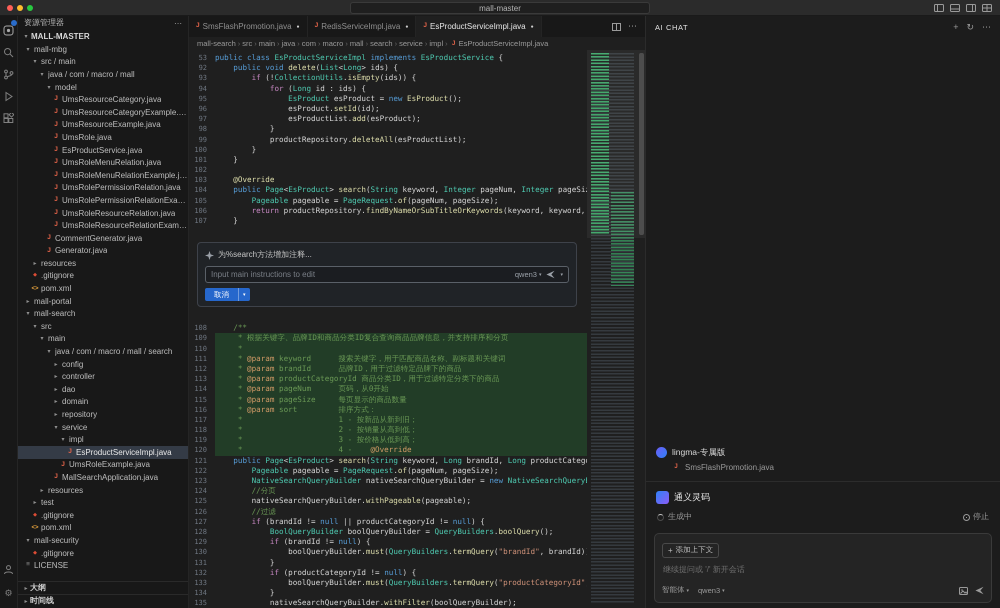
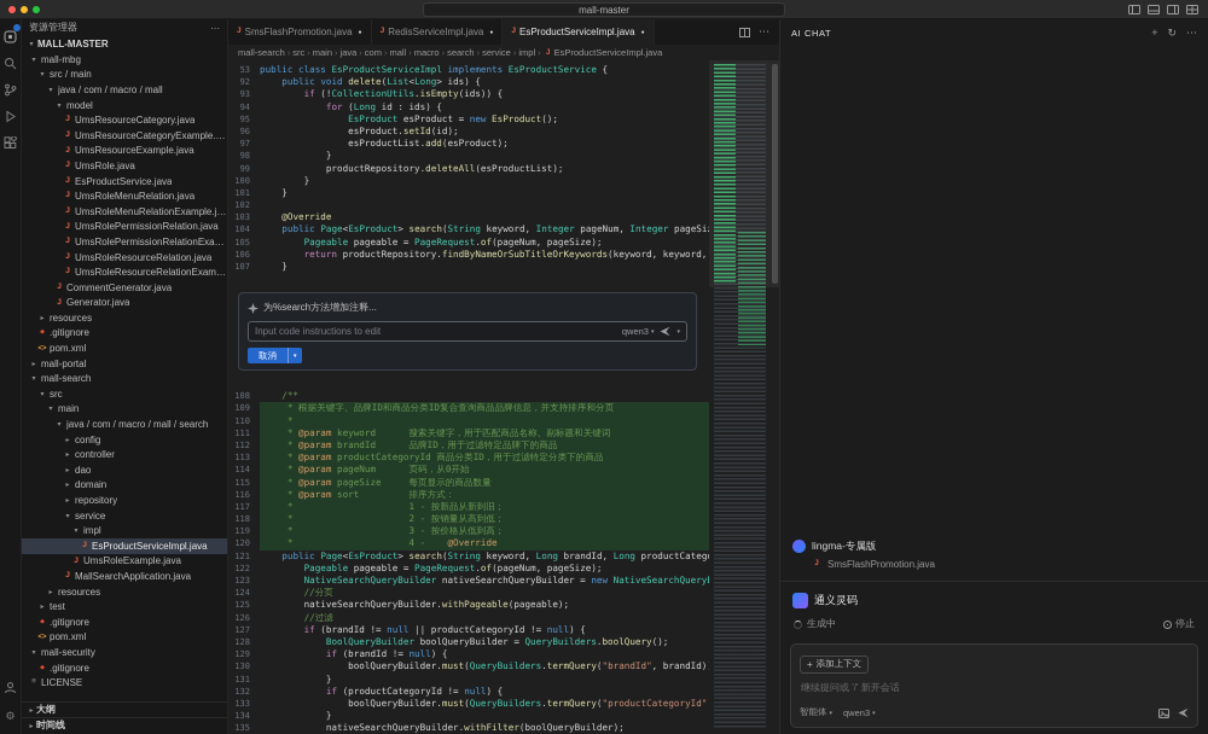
  mall-master
  ⚙
  资源管理器
  ⋯
  MALL-MASTER
  mall-mbg
  src / main
  java / com / macro / mall
  model
  UmsResourceCategory.java
  UmsResourceCategoryExample.jav
  UmsResourceExample.java
  UmsRole.java
  EsProductService.java
  UmsRoleMenuRelation.java
  UmsRoleMenuRelationExample.jav
  UmsRolePermissionRelation.java
  UmsRolePermissionRelationExamp
  UmsRoleResourceRelation.java
  UmsRoleResourceRelationExample
  CommentGenerator.java
  Generator.java
  resources
  .gitignore
  pom.xml
  mall-portal
  mall-search
  src
  main
  java / com / macro / mall / search
  config
  controller
  dao
  domain
  repository
  service
  impl
  EsProductServiceImpl.java
  UmsRoleExample.java
  MallSearchApplication.java
  resources
  test
  .gitignore
  pom.xml
  mall-security
  .gitignore
  LICENSE
  大纲
  时间线
  SmsFlashPromotion.java
  RedisServiceImpl.java
  EsProductServiceImpl.java
  ⋯
  mall-search
  ›
  src
  ›
  main
  ›
  java
  ›
  com
  ›
- macro
+ mall
  ›
- mall
+ macro
  ›
  search
  ›
  service
  ›
  impl
  ›
  EsProductServiceImpl.java
  53
  public class EsProductServiceImpl implements EsProductService {
  92
  public void delete(List<Long> ids) {
  93
  if (!CollectionUtils.isEmpty(ids)) {
  94
  for (Long id : ids) {
  95
  EsProduct esProduct = new EsProduct();
  96
  esProduct.setId(id);
  97
  esProductList.add(esProduct);
  98
  }
  99
  productRepository.deleteAll(esProductList);
  100
  }
  101
  }
  102
  103
  @Override
  104
  public Page<EsProduct> search(String keyword, Integer pageNum, Integer pageSi
  105
  Pageable pageable = PageRequest.of(pageNum, pageSize);
  106
  return productRepository.findByNameOrSubTitleOrKeywords(keyword, keyword,
  107
  }
  为%search方法增加注释...
- Input main instructions to edit
+ Input code instructions to edit
  qwen3
  取消
  108
  /**
  109
  * 根据关键字、品牌ID和商品分类ID复合查询商品品牌信息，并支持排序和分页
  110
  *
  111
  * @param keyword 搜索关键字，用于匹配商品名称、副标题和关键词
  112
  * @param brandId 品牌ID，用于过滤特定品牌下的商品
  113
  * @param productCategoryId 商品分类ID，用于过滤特定分类下的商品
  114
  * @param pageNum 页码，从0开始
  115
  * @param pageSize 每页显示的商品数量
  116
  * @param sort 排序方式：
  117
  * 1 - 按新品从新到旧；
  118
  * 2 - 按销量从高到低；
  119
  * 3 - 按价格从低到高；
  120
  * 4 - @Override
  121
  public Page<EsProduct> search(String keyword, Long brandId, Long productCateg
  122
  Pageable pageable = PageRequest.of(pageNum, pageSize);
  123
  NativeSearchQueryBuilder nativeSearchQueryBuilder = new NativeSearchQuery
  124
  //分页
  125
  nativeSearchQueryBuilder.withPageable(pageable);
  126
  //过滤
  127
  if (brandId != null || productCategoryId != null) {
  128
  BoolQueryBuilder boolQueryBuilder = QueryBuilders.boolQuery();
  129
  if (brandId != null) {
  130
  boolQueryBuilder.must(QueryBuilders.termQuery("brandId", brandId)
  131
  }
  132
  if (productCategoryId != null) {
  133
  boolQueryBuilder.must(QueryBuilders.termQuery("productCategoryId"
  134
  }
  135
  nativeSearchQueryBuilder.withFilter(boolQueryBuilder);
  AI CHAT
  +
  ↻
  ⋯
  lingma-专属版
  SmsFlashPromotion.java
  通义灵码
  生成中
  停止
  +
  添加上下文
  继续提问或 '/' 新开会话
  智能体
  qwen3
